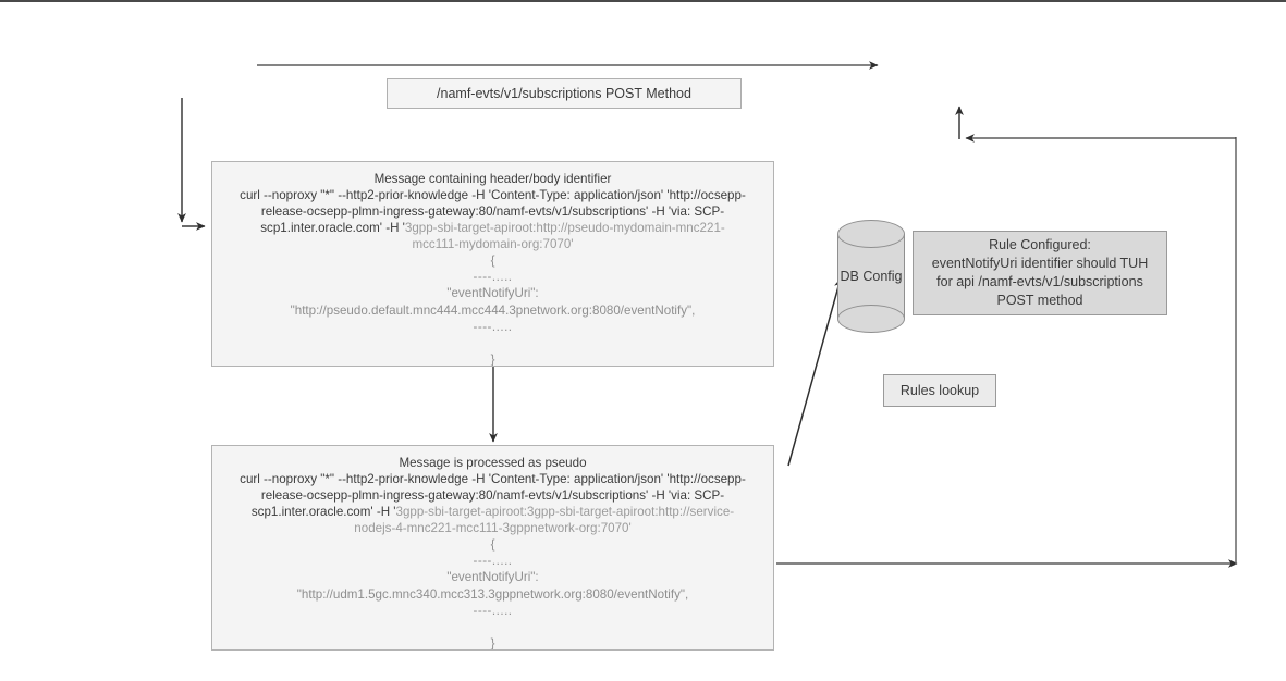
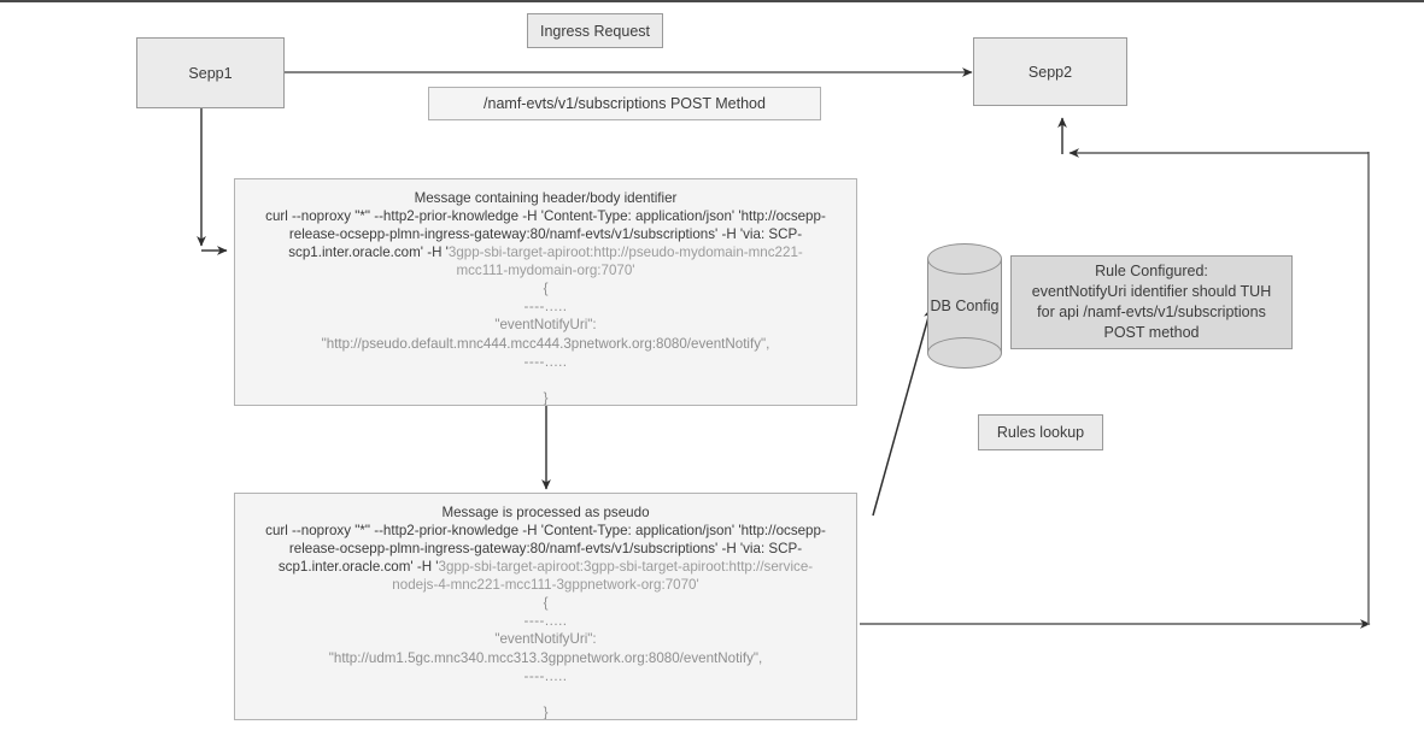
+ Sepp1
+ Sepp2
+ Ingress Request
  /namf-evts/v1/subscriptions POST Method
  Rules lookup
  DB Config
  Rule Configured:
  eventNotifyUri identifier should TUH
  for api /namf-evts/v1/subscriptions
  POST method
  Message containing header/body identifier
  curl --noproxy "*" --http2-prior-knowledge -H 'Content-Type: application/json' 'http://ocsepp-
  release-ocsepp-plmn-ingress-gateway:80/namf-evts/v1/subscriptions' -H 'via: SCP-
  scp1.inter.oracle.com' -H '3gpp-sbi-target-apiroot:http://pseudo-mydomain-mnc221-
  mcc111-mydomain-org:7070'
  {
  ----.....
  "eventNotifyUri":
  "http://pseudo.default.mnc444.mcc444.3pnetwork.org:8080/eventNotify",
  ----.....
  }
  Message is processed as pseudo
  curl --noproxy "*" --http2-prior-knowledge -H 'Content-Type: application/json' 'http://ocsepp-
  release-ocsepp-plmn-ingress-gateway:80/namf-evts/v1/subscriptions' -H 'via: SCP-
  scp1.inter.oracle.com' -H '3gpp-sbi-target-apiroot:3gpp-sbi-target-apiroot:http://service-
  nodejs-4-mnc221-mcc111-3gppnetwork-org:7070'
  {
  ----.....
  "eventNotifyUri":
  "http://udm1.5gc.mnc340.mcc313.3gppnetwork.org:8080/eventNotify",
  ----.....
  }
